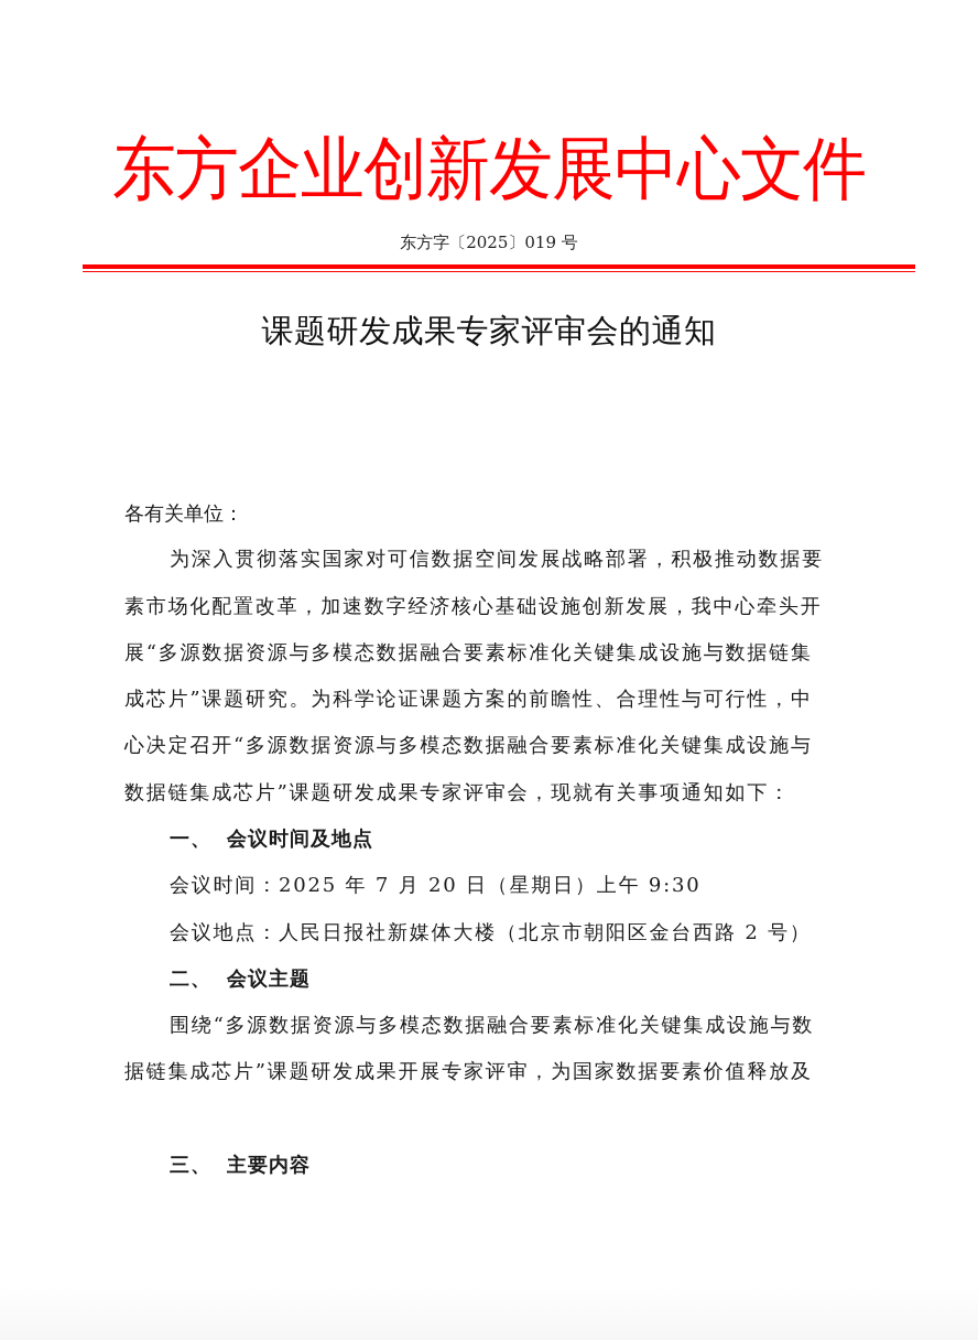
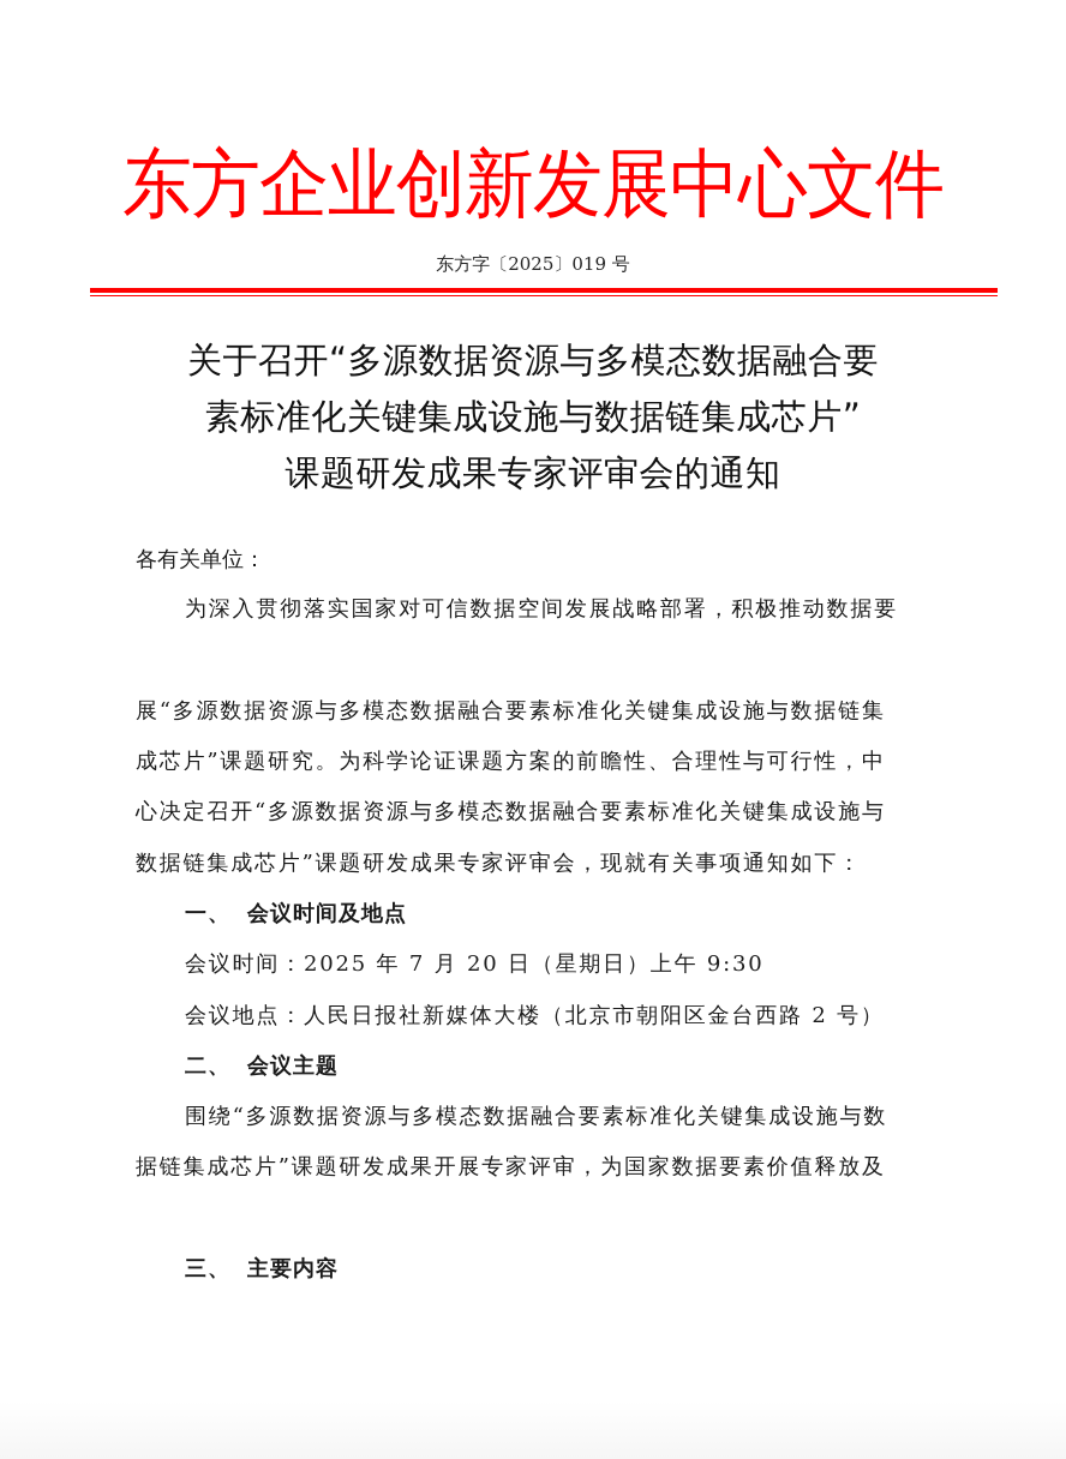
  东方企业创新发展中心文件
  东方字〔2025〕019 号
+ 关于召开“多源数据资源与多模态数据融合要
+ 素标准化关键集成设施与数据链集成芯片”
  课题研发成果专家评审会的通知
  各有关单位：
  为深入贯彻落实国家对可信数据空间发展战略部署，积极推动数据要
- 素市场化配置改革，加速数字经济核心基础设施创新发展，我中心牵头开
  展“多源数据资源与多模态数据融合要素标准化关键集成设施与数据链集
  成芯片”课题研究。为科学论证课题方案的前瞻性、合理性与可行性，中
  心决定召开“多源数据资源与多模态数据融合要素标准化关键集成设施与
  数据链集成芯片”课题研发成果专家评审会，现就有关事项通知如下：
  一、 会议时间及地点
  会议时间：2025 年 7 月 20 日（星期日）上午 9:30
  会议地点：人民日报社新媒体大楼（北京市朝阳区金台西路 2 号）
  二、 会议主题
  围绕“多源数据资源与多模态数据融合要素标准化关键集成设施与数
  据链集成芯片”课题研发成果开展专家评审，为国家数据要素价值释放及
  三、 主要内容
